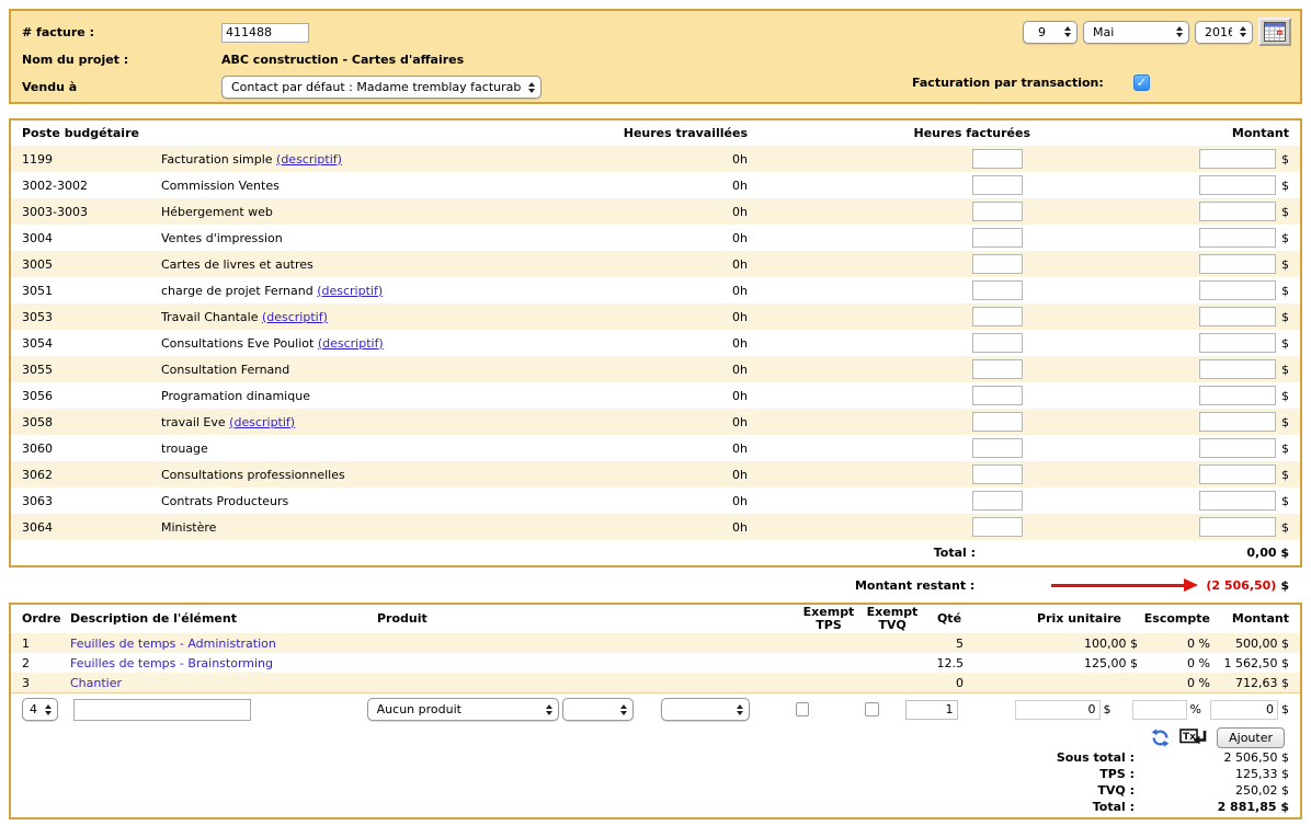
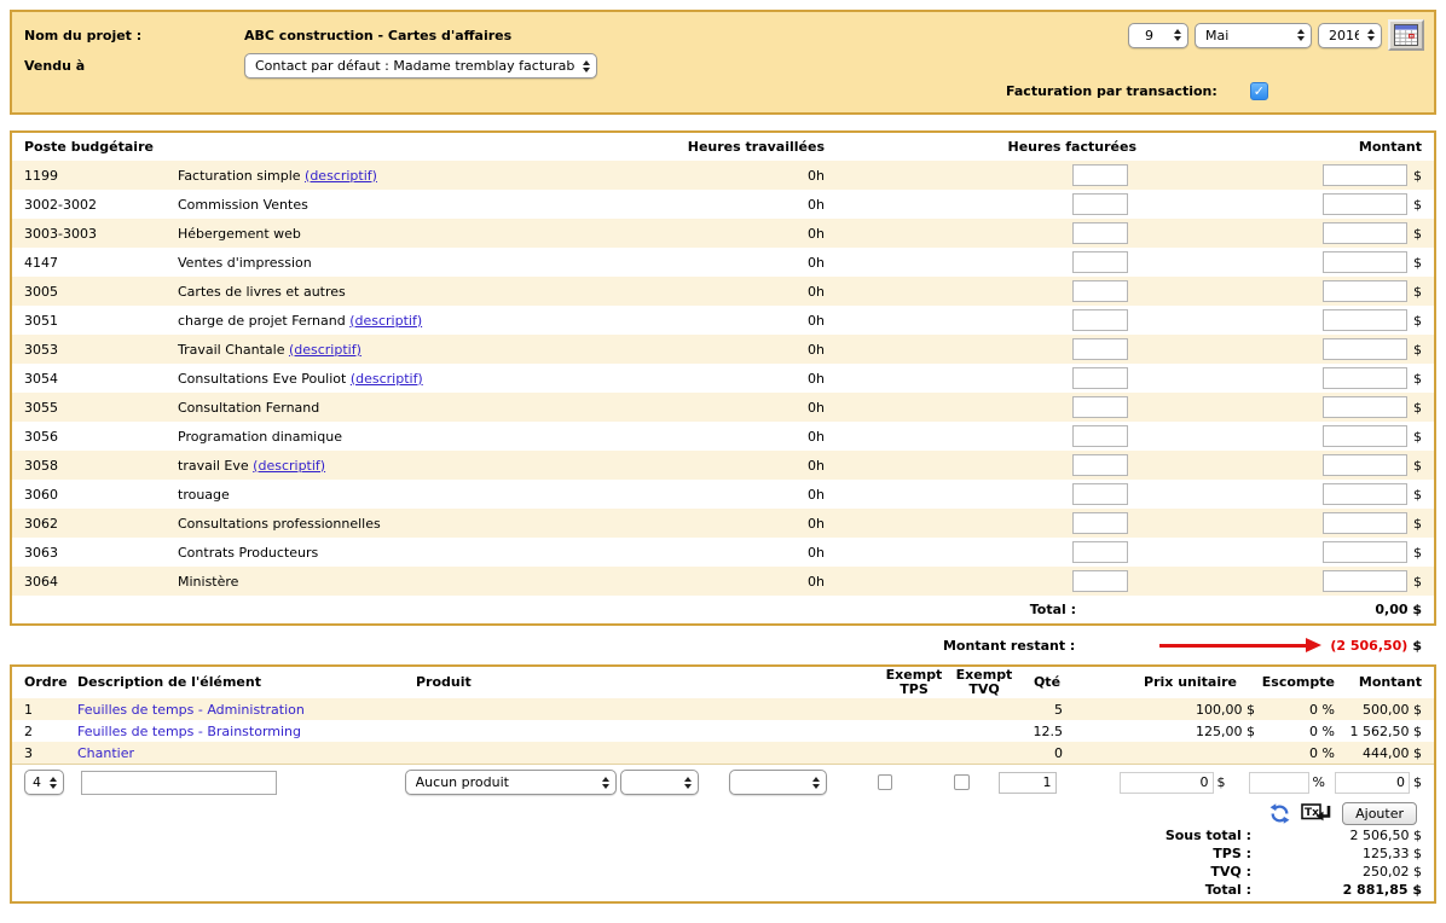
- # facture :
- 411488
  Nom du projet :
  ABC construction - Cartes d'affaires
  Vendu à
  Contact par défaut : Madame tremblay facturab
  9
  Mai
  2016
  Facturation par transaction:
  ✓
  Poste budgétaire
  Heures travaillées
  Heures facturées
  Montant
  1199
  Facturation simple (descriptif)
  0h
  $
  3002-3002
  Commission Ventes
  0h
  $
  3003-3003
  Hébergement web
  0h
  $
- 3004
+ 4147
  Ventes d'impression
  0h
  $
  3005
  Cartes de livres et autres
  0h
  $
  3051
  charge de projet Fernand (descriptif)
  0h
  $
  3053
  Travail Chantale (descriptif)
  0h
  $
  3054
  Consultations Eve Pouliot (descriptif)
  0h
  $
  3055
  Consultation Fernand
  0h
  $
  3056
  Programation dinamique
  0h
  $
  3058
  travail Eve (descriptif)
  0h
  $
  3060
  trouage
  0h
  $
  3062
  Consultations professionnelles
  0h
  $
  3063
  Contrats Producteurs
  0h
  $
  3064
  Ministère
  0h
  $
  Total :
  0,00 $
  Montant restant :
  (2 506,50)
  $
  Ordre
  Description de l'élément
  Produit
  Exempt TPS
  Exempt TVQ
  Qté
  Prix unitaire
  Escompte
  Montant
  1
  Feuilles de temps - Administration
  5
  100,00 $
  0 %
  500,00 $
  2
  Feuilles de temps - Brainstorming
  12.5
  125,00 $
  0 %
  1 562,50 $
  3
  Chantier
  0
  0 %
- 712,63 $
+ 444,00 $
  4
  Aucun produit
  1
  0
  $
  %
  0
  $
  Tx
  Ajouter
  Sous total :
  2 506,50 $
  TPS :
  125,33 $
  TVQ :
  250,02 $
  Total :
  2 881,85 $
